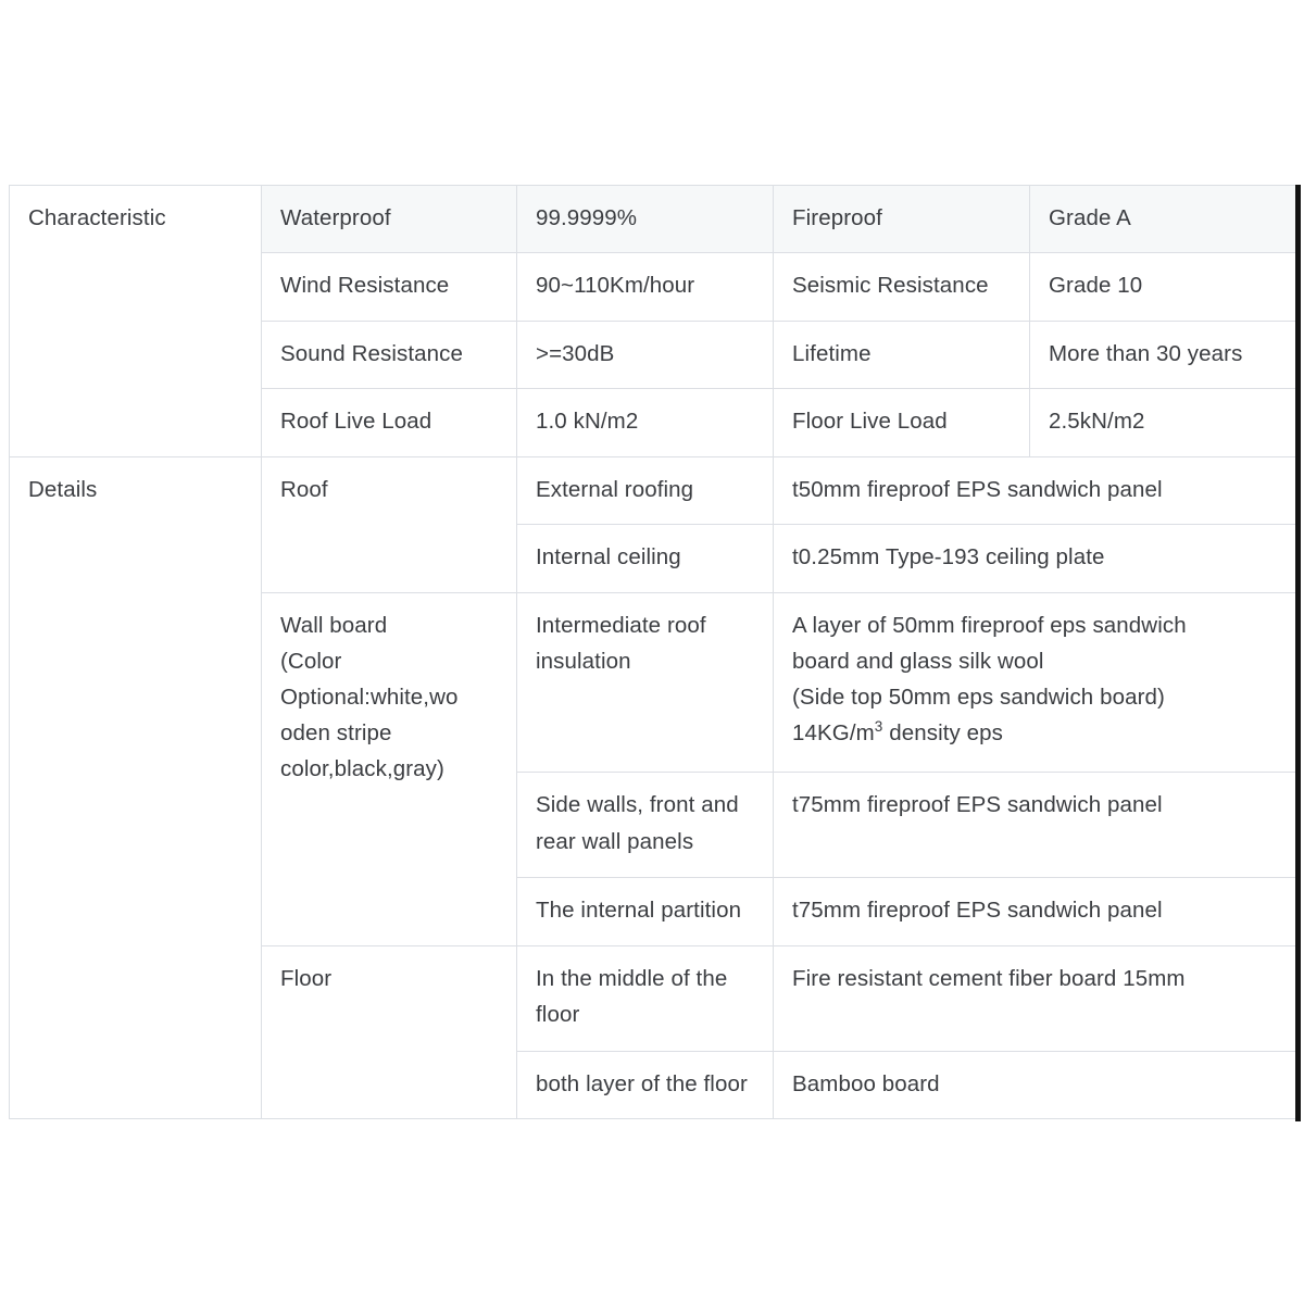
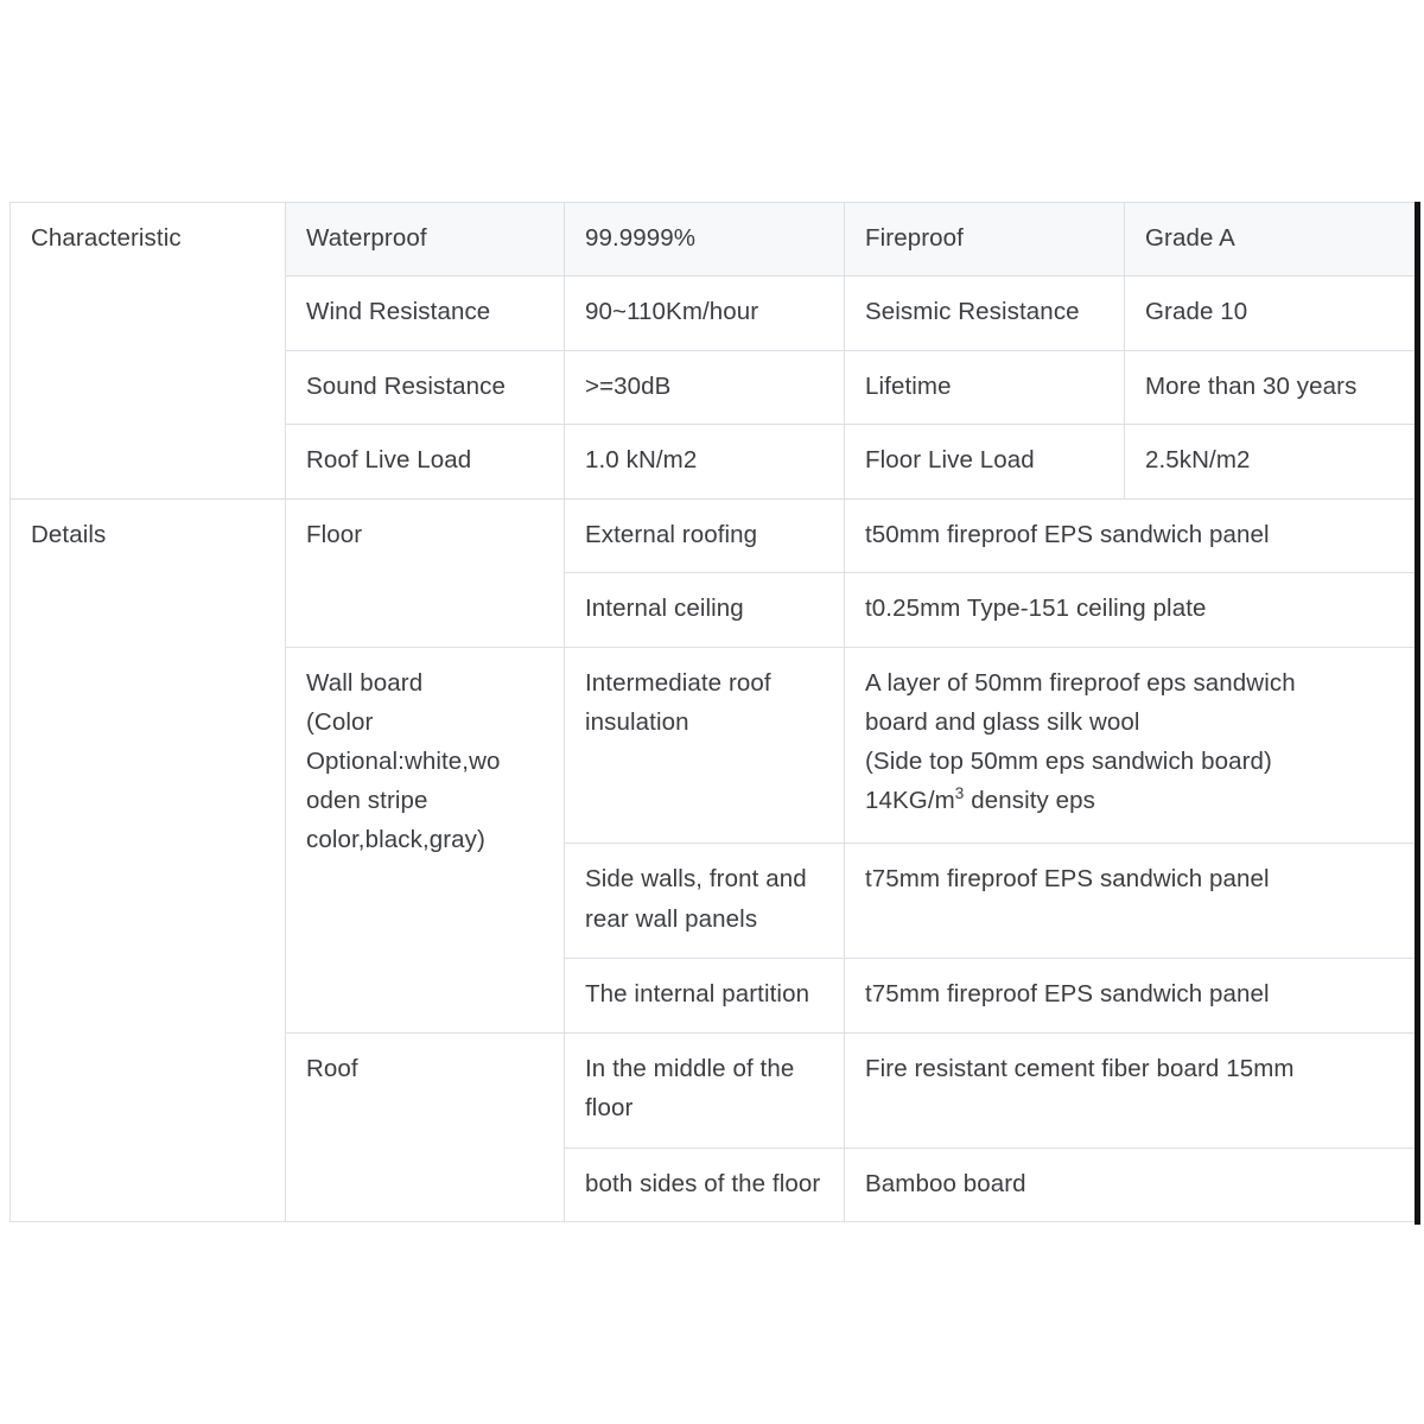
  Characteristic	Waterproof	99.9999%	Fireproof	Grade A
  Wind Resistance	90~110Km/hour	Seismic Resistance	Grade 10
  Sound Resistance	>=30dB	Lifetime	More than 30 years
  Roof Live Load	1.0 kN/m2	Floor Live Load	2.5kN/m2
- Details	Roof	External roofing	t50mm fireproof EPS sandwich panel
+ Details	Floor	External roofing	t50mm fireproof EPS sandwich panel
- Internal ceiling	t0.25mm Type-193 ceiling plate
+ Internal ceiling	t0.25mm Type-151 ceiling plate
  Wall board(ColorOptional:white,wooden stripecolor,black,gray)	Intermediate roof insulation	A layer of 50mm fireproof eps sandwich board and glass silk wool (Side top 50mm eps sandwich board) 14KG/m3 density eps
  Side walls, front and rear wall panels	t75mm fireproof EPS sandwich panel
  The internal partition	t75mm fireproof EPS sandwich panel
- Floor	In the middle of the floor	Fire resistant cement fiber board 15mm
+ Roof	In the middle of the floor	Fire resistant cement fiber board 15mm
- both layer of the floor	Bamboo board
+ both sides of the floor	Bamboo board
